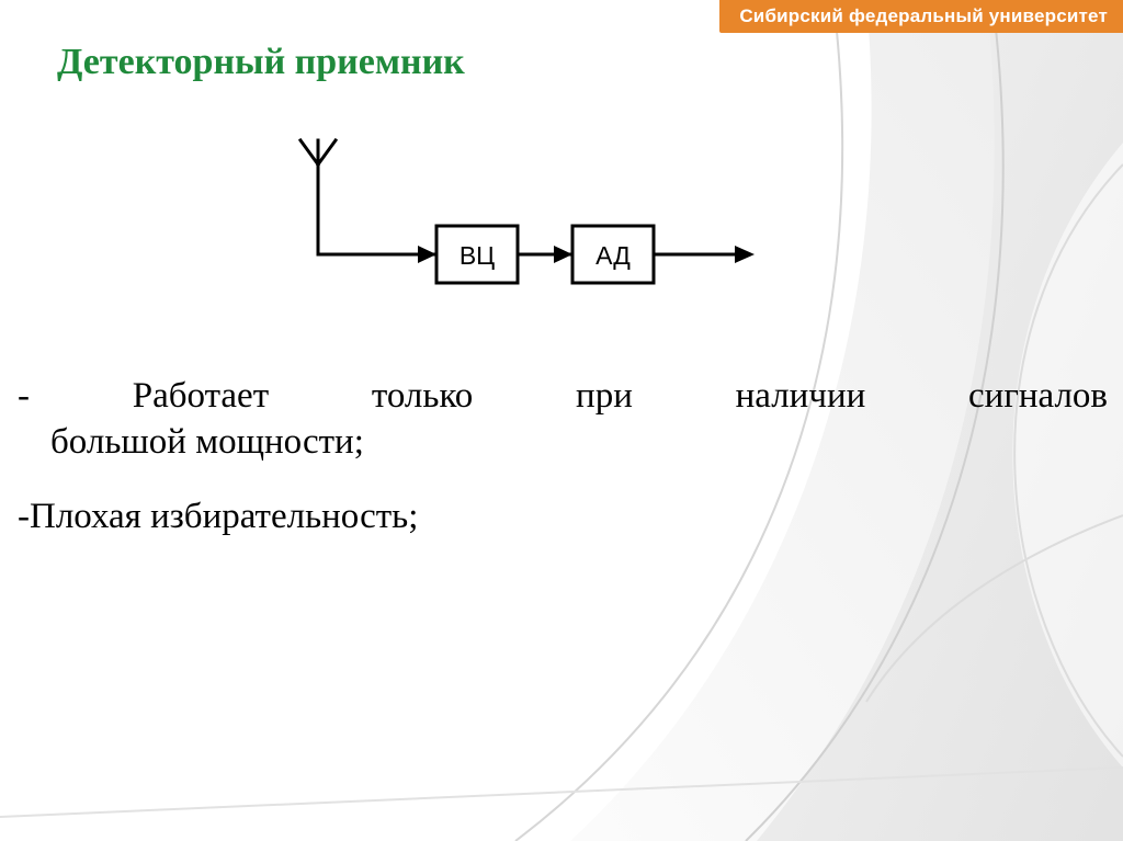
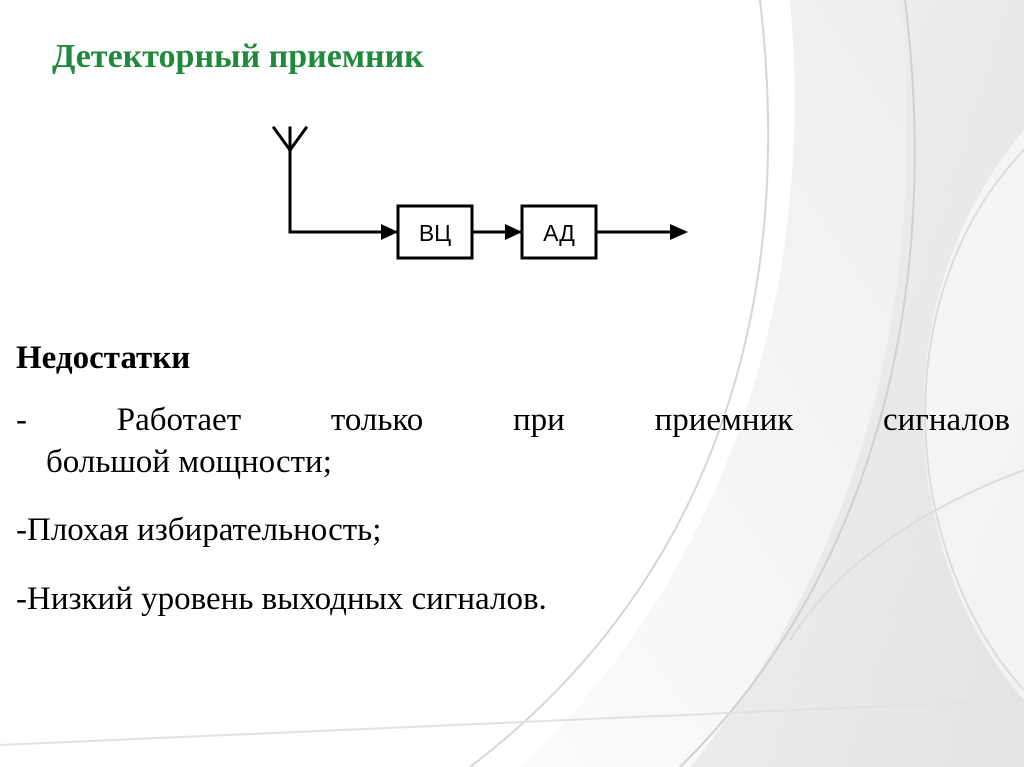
- Сибирский федеральный университет
  Детекторный приемник
  ВЦ
  АД
+ Недостатки
- - Работает только при наличии сигналов
+ - Работает только при приемник сигналов
  большой мощности;
  -Плохая избирательность;
+ -Низкий уровень выходных сигналов.
